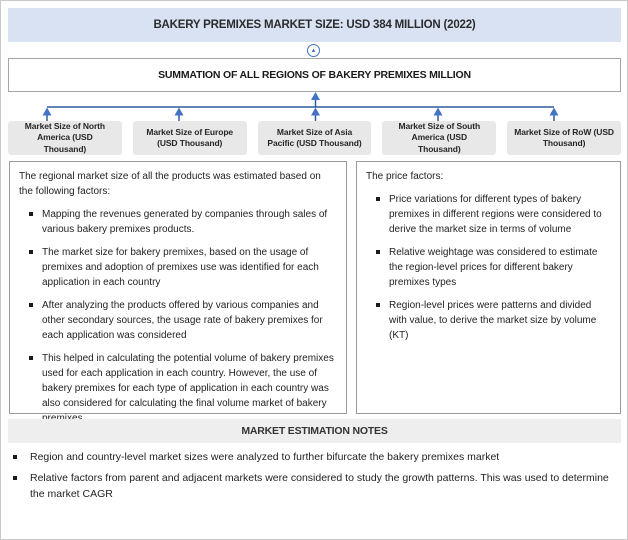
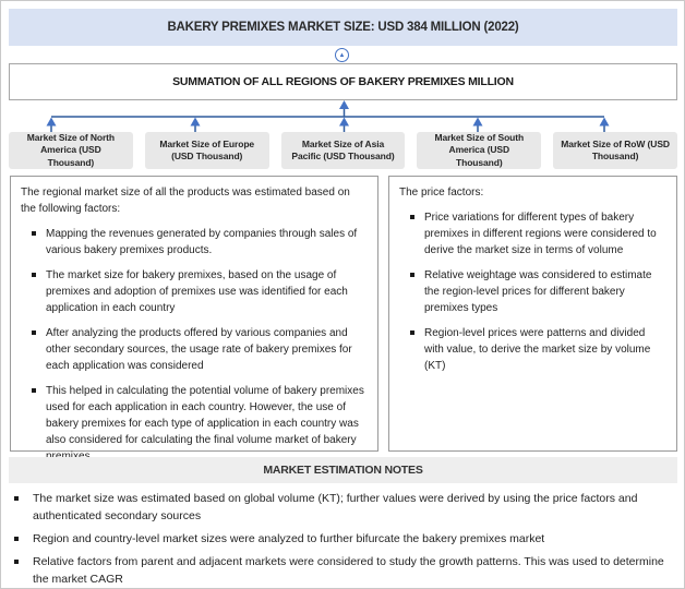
  BAKERY PREMIXES MARKET SIZE: USD 384 MILLION (2022)
  SUMMATION OF ALL REGIONS OF BAKERY PREMIXES MILLION
  Market Size of North America (USD Thousand)
  Market Size of Europe (USD Thousand)
  Market Size of Asia Pacific (USD Thousand)
  Market Size of South America (USD Thousand)
  Market Size of RoW (USD Thousand)
  The regional market size of all the products was estimated based on the following factors:
  Mapping the revenues generated by companies through sales of various bakery premixes products.
  The market size for bakery premixes, based on the usage of premixes and adoption of premixes use was identified for each application in each country
  After analyzing the products offered by various companies and other secondary sources, the usage rate of bakery premixes for each application was considered
  This helped in calculating the potential volume of bakery premixes used for each application in each country. However, the use of bakery premixes for each type of application in each country was also considered for calculating the final volume market of bakery
  The price factors:
  Price variations for different types of bakery premixes in different regions were considered to derive the market size in terms of volume
  Relative weightage was considered to estimate the region-level prices for different bakery premixes types
  Region-level prices were patterns and divided with value, to derive the market size by volume (KT)
  MARKET ESTIMATION NOTES
+ The market size was estimated based on global volume (KT); further values were derived by using the price factors and authenticated secondary sources
  Region and country-level market sizes were analyzed to further bifurcate the bakery premixes market
  Relative factors from parent and adjacent markets were considered to study the growth patterns. This was used to determine the market CAGR
